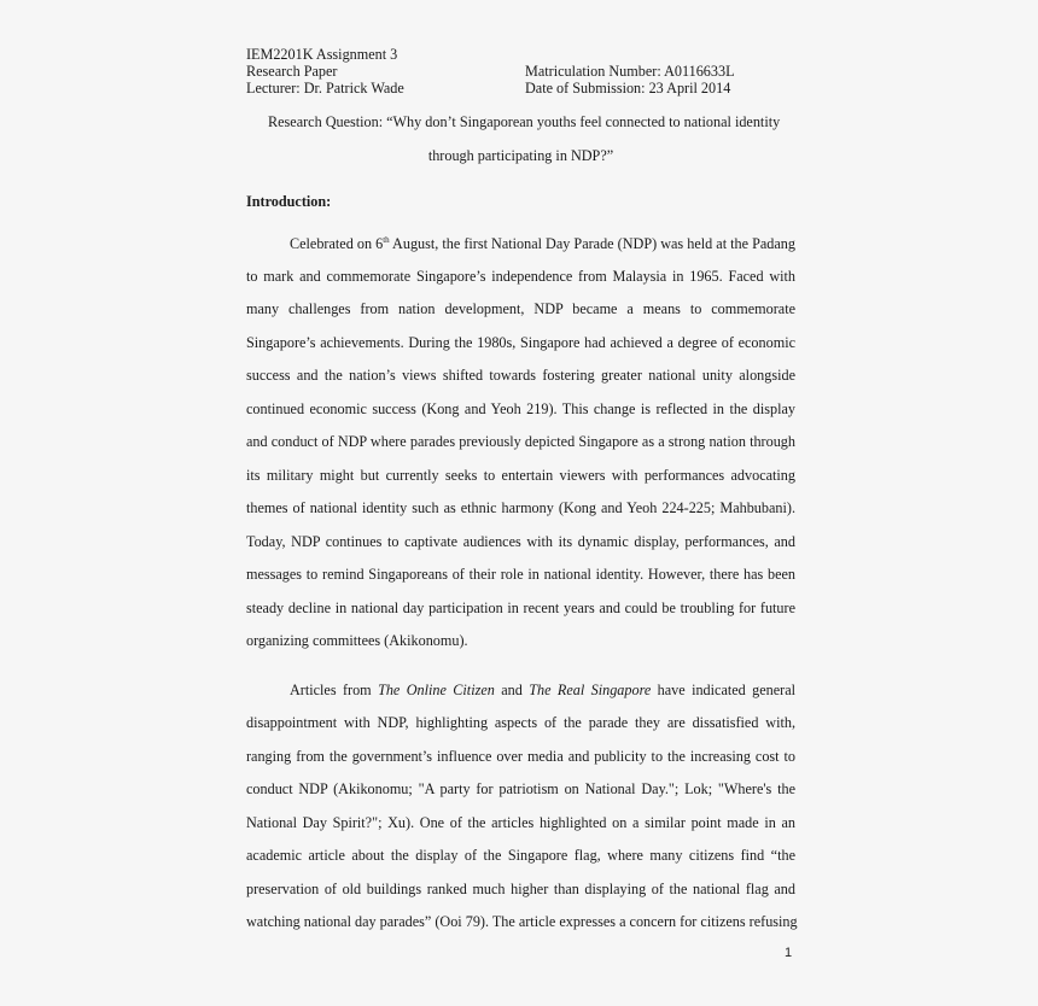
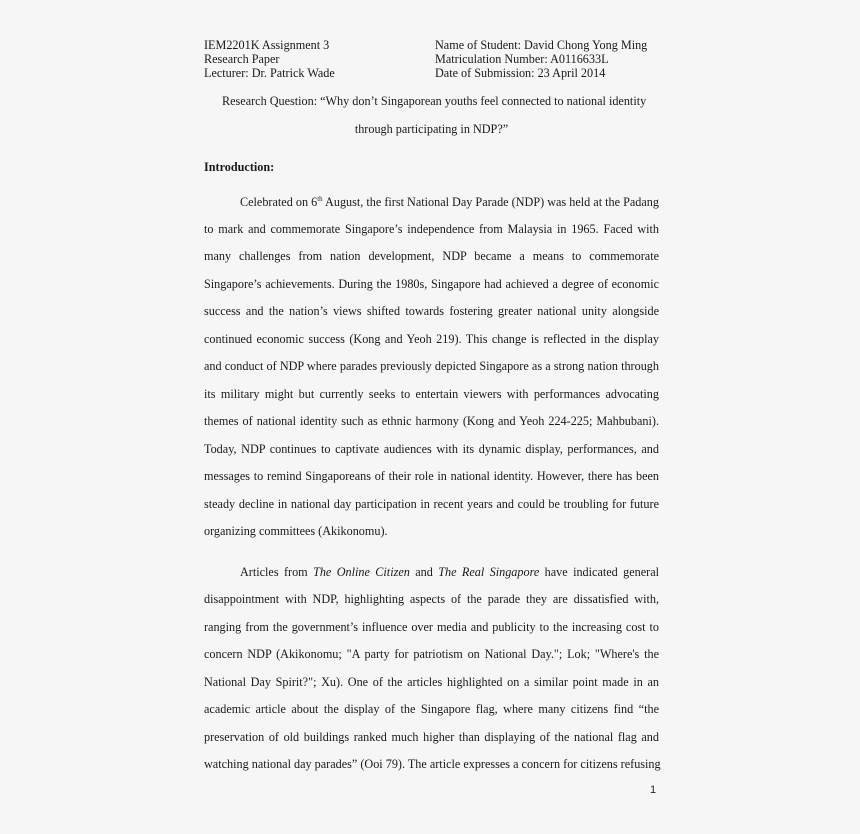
  IEM2201K Assignment 3
+ Name of Student: David Chong Yong Ming
  Research Paper
  Matriculation Number: A0116633L
  Lecturer: Dr. Patrick Wade
  Date of Submission: 23 April 2014
  Research Question: “Why don’t Singaporean youths feel connected to national identity
  through participating in NDP?”
  Introduction:
  Celebrated on 6th August, the first National Day Parade (NDP) was held at the Padang
  to mark and commemorate Singapore’s independence from Malaysia in 1965. Faced with
  many challenges from nation development, NDP became a means to commemorate
  Singapore’s achievements. During the 1980s, Singapore had achieved a degree of economic
  success and the nation’s views shifted towards fostering greater national unity alongside
  continued economic success (Kong and Yeoh 219). This change is reflected in the display
  and conduct of NDP where parades previously depicted Singapore as a strong nation through
  its military might but currently seeks to entertain viewers with performances advocating
  themes of national identity such as ethnic harmony (Kong and Yeoh 224-225; Mahbubani).
  Today, NDP continues to captivate audiences with its dynamic display, performances, and
  messages to remind Singaporeans of their role in national identity. However, there has been
  steady decline in national day participation in recent years and could be troubling for future
  organizing committees (Akikonomu).
  Articles from The Online Citizen and The Real Singapore have indicated general
  disappointment with NDP, highlighting aspects of the parade they are dissatisfied with,
  ranging from the government’s influence over media and publicity to the increasing cost to
- conduct NDP (Akikonomu; "A party for patriotism on National Day."; Lok; "Where's the
+ concern NDP (Akikonomu; "A party for patriotism on National Day."; Lok; "Where's the
  National Day Spirit?"; Xu). One of the articles highlighted on a similar point made in an
  academic article about the display of the Singapore flag, where many citizens find “the
  preservation of old buildings ranked much higher than displaying of the national flag and
  watching national day parades” (Ooi 79). The article expresses a concern for citizens refusing
  1
